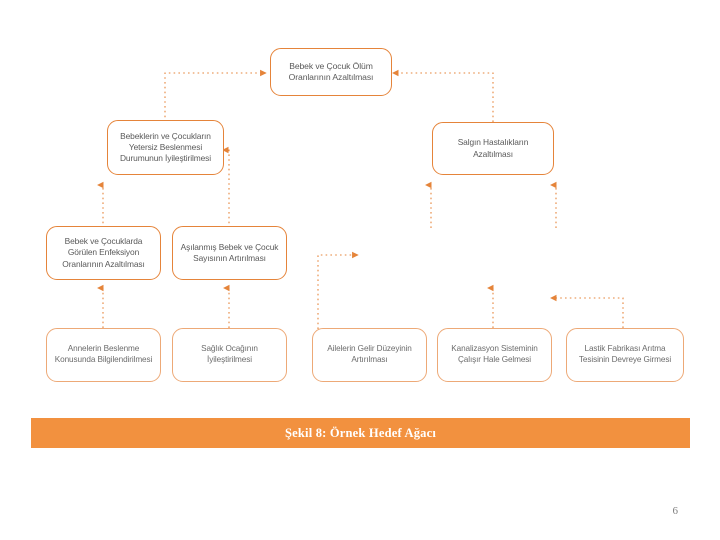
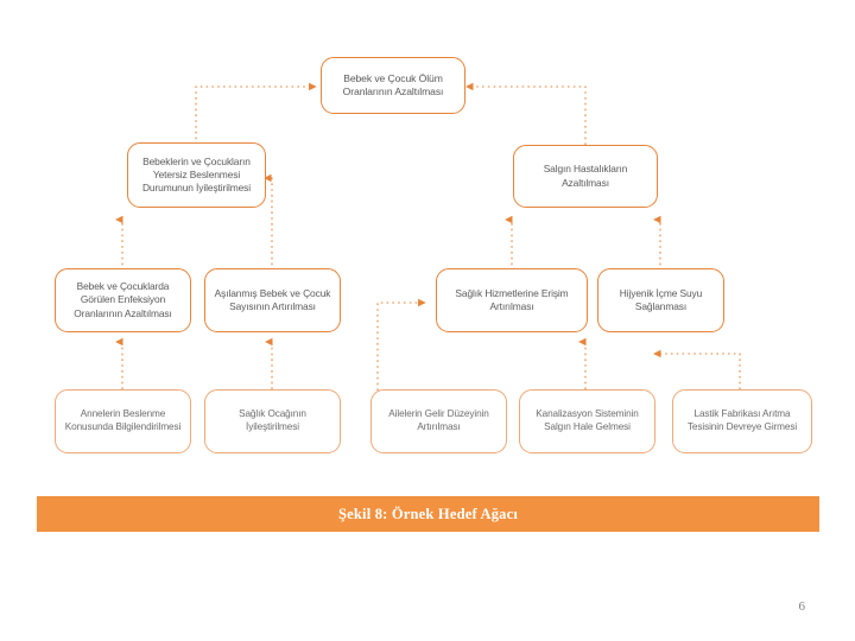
  Bebek ve Çocuk Ölüm Oranlarının Azaltılması
  Bebeklerin ve Çocukların Yetersiz Beslenmesi Durumunun İyileştirilmesi
  Salgın Hastalıkların Azaltılması
  Bebek ve Çocuklarda Görülen Enfeksiyon Oranlarının Azaltılması
  Aşılanmış Bebek ve Çocuk Sayısının Artırılması
+ Sağlık Hizmetlerine Erişim Artırılması
+ Hijyenik İçme Suyu Sağlanması
  Annelerin Beslenme Konusunda Bilgilendirilmesi
  Sağlık Ocağının İyileştirilmesi
  Ailelerin Gelir Düzeyinin Artırılması
- Kanalizasyon Sisteminin Çalışır Hale Gelmesi
+ Kanalizasyon Sisteminin Salgın Hale Gelmesi
  Lastik Fabrikası Arıtma Tesisinin Devreye Girmesi
  Şekil 8: Örnek Hedef Ağacı
  6
